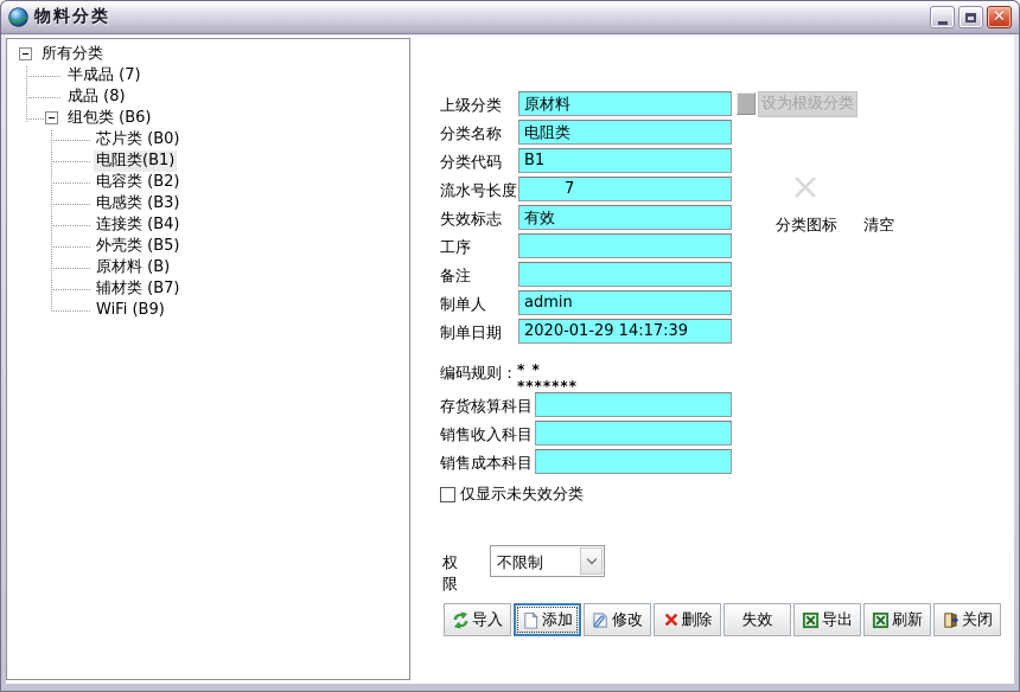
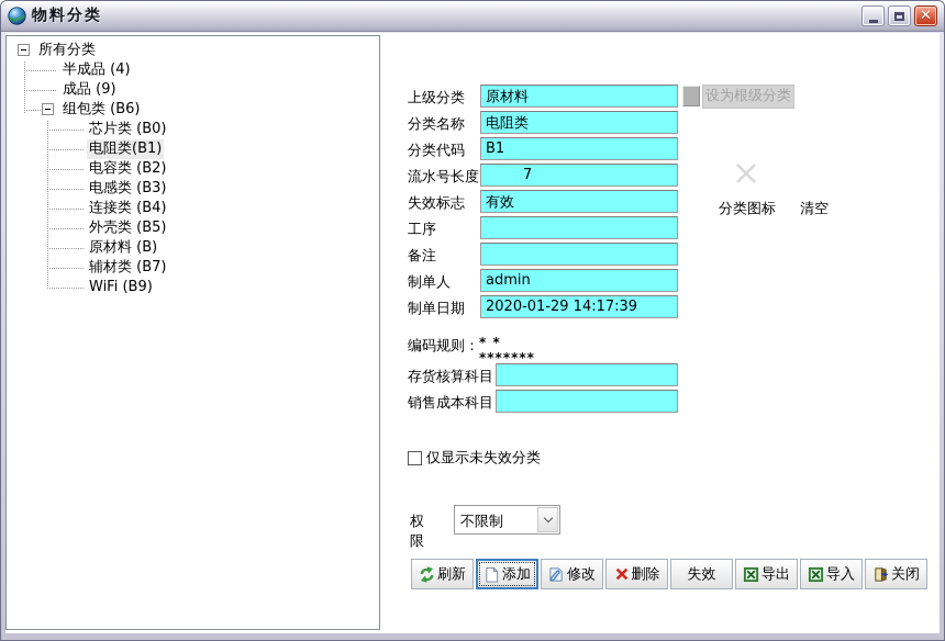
  物料分类
  ✕
  所有分类
- 半成品 (7)
+ 半成品 (4)
- 成品 (8)
+ 成品 (9)
  组包类 (B6)
  芯片类 (B0)
  电阻类(B1)
  电容类 (B2)
  电感类 (B3)
  连接类 (B4)
  外壳类 (B5)
  原材料 (B)
  辅材类 (B7)
  WiFi (B9)
  上级分类
  原材料
  设为根级分类
  分类名称
  电阻类
  分类代码
  B1
  流水号长度
  7
  失效标志
  有效
  工序
  备注
  制单人
  admin
  制单日期
  2020-01-29 14:17:39
  分类图标 清空
  编码规则：
  * * *******
  存货核算科目
- 销售收入科目
  销售成本科目
  仅显示未失效分类
  权限
  不限制
- 导入
+ 刷新
  添加
  修改
  删除
  失效
  导出
- 刷新
+ 导入
  关闭
